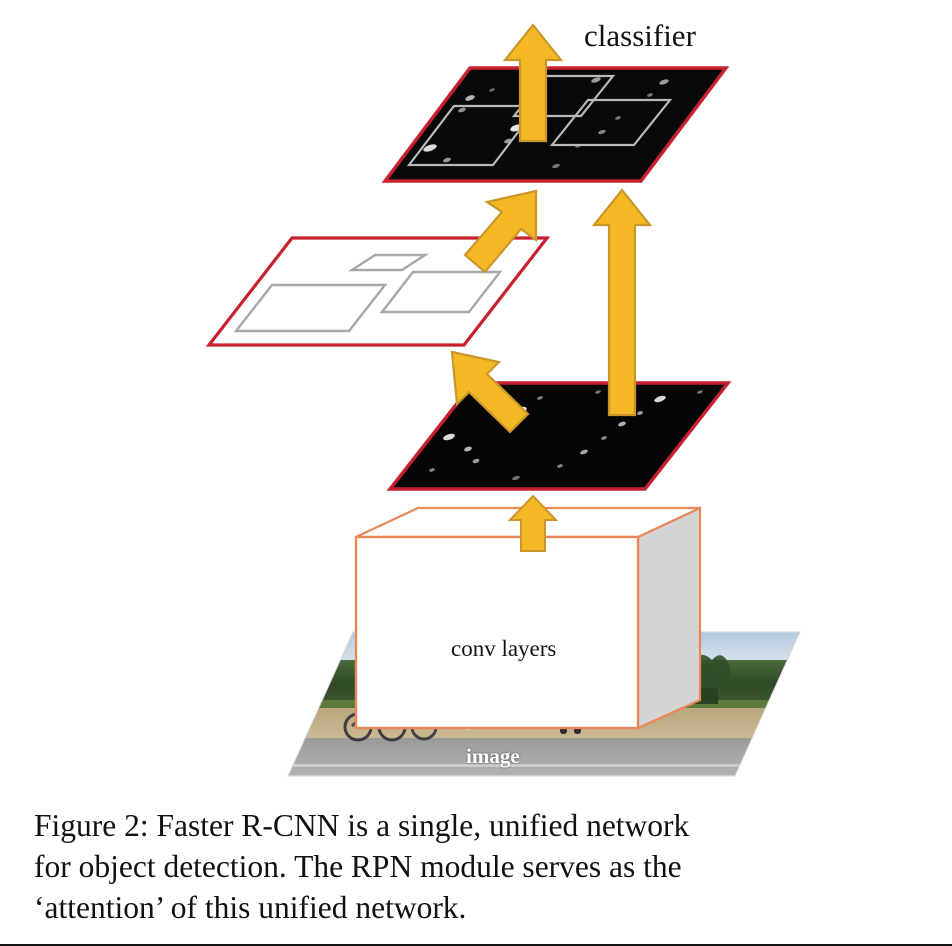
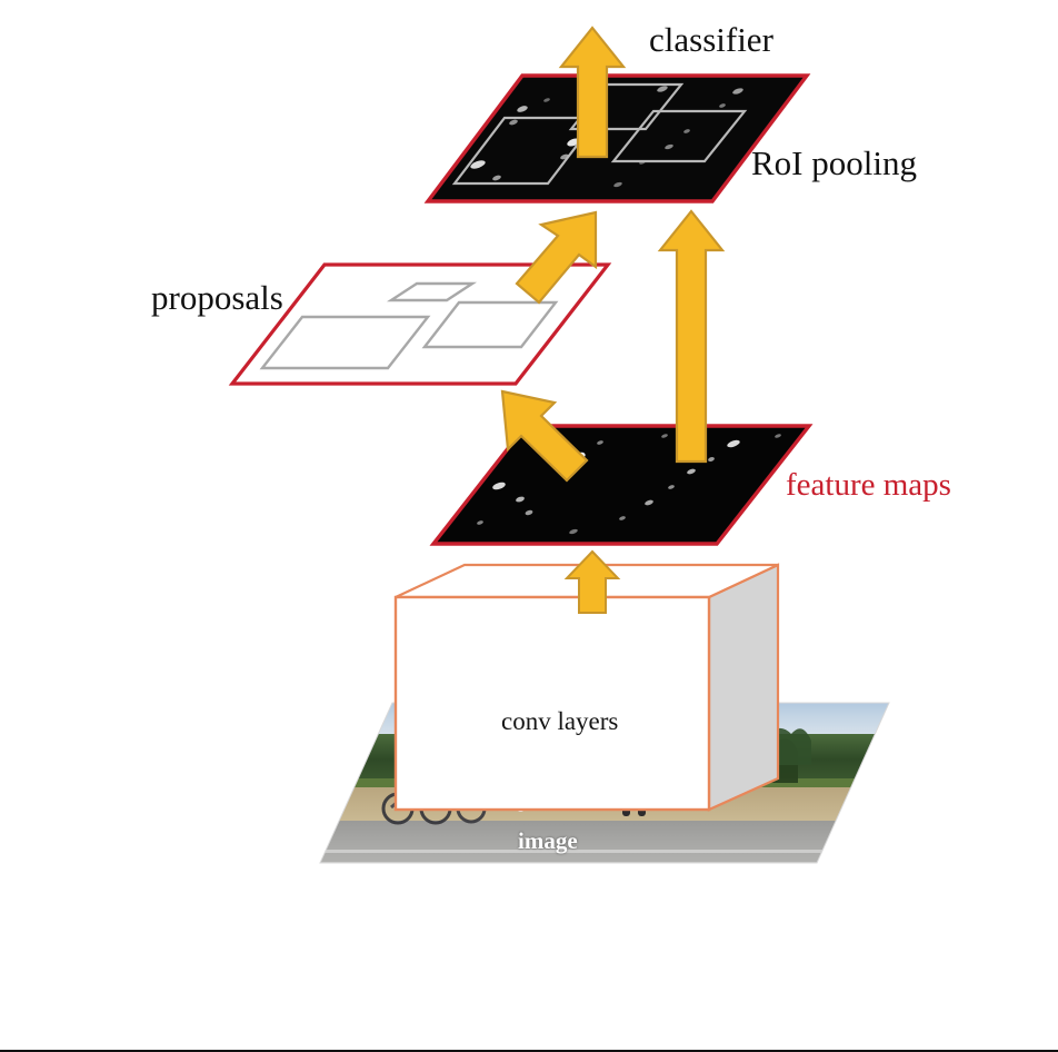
  classifier
+ RoI pooling
+ proposals
+ feature maps
  conv layers
  image
- Figure 2: Faster R-CNN is a single, unified network
- for object detection. The RPN module serves as the
- ‘attention’ of this unified network.
